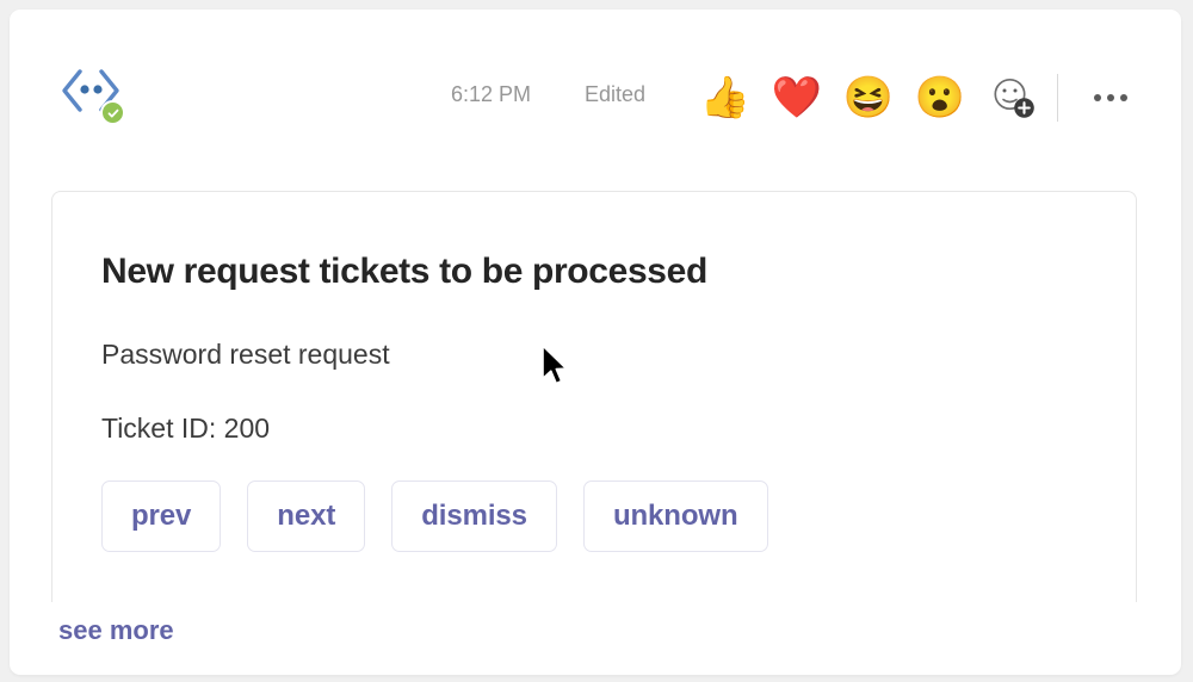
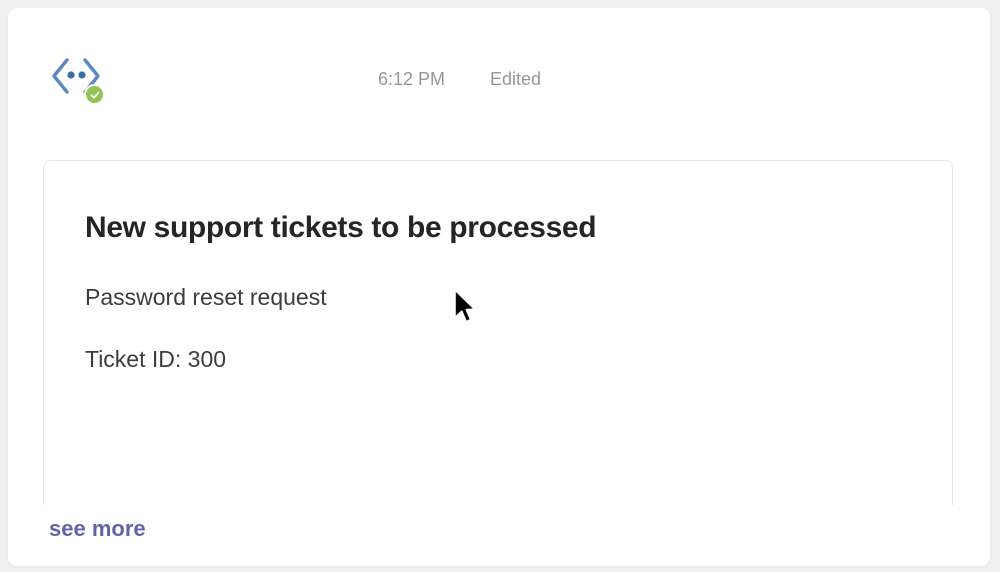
  6:12 PM
  Edited
- 👍
- ❤️
- 😆
- 😮
- New request tickets to be processed
+ New support tickets to be processed
  Password reset request
- Ticket ID: 200
+ Ticket ID: 300
- prev
- next
- dismiss
- unknown
  see more
